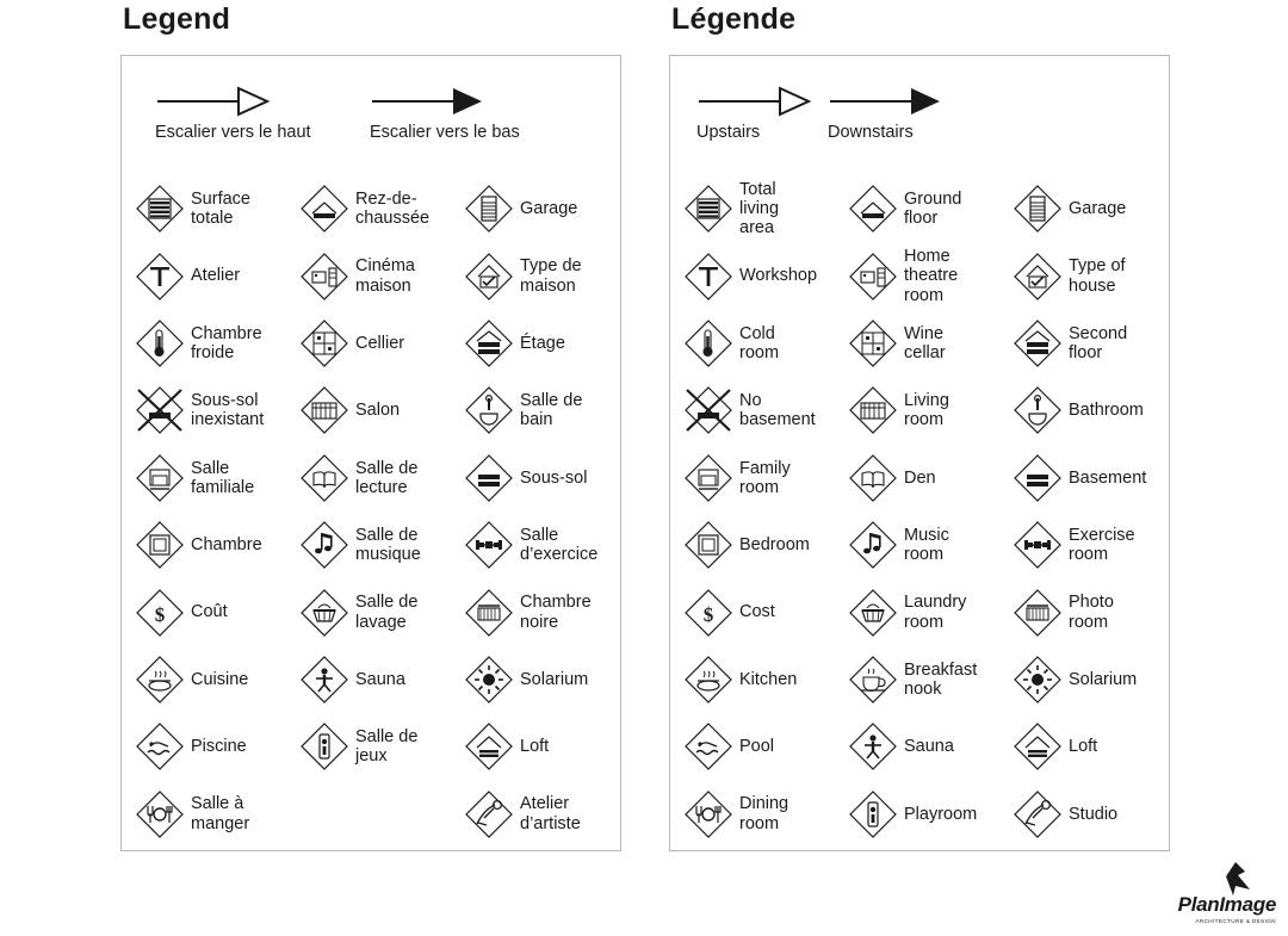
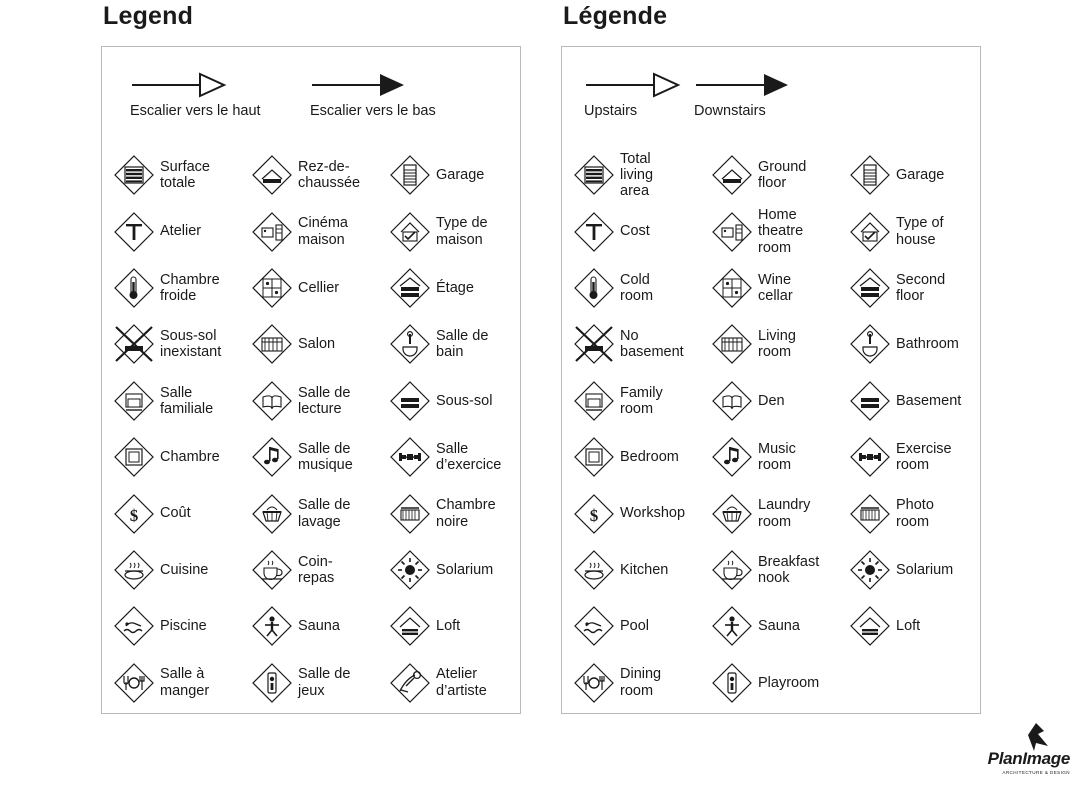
  Legend
  Escalier vers le haut
  Escalier vers le bas
  Surface
  totale
  Atelier
  Chambre
  froide
  Sous-sol
  inexistant
  Salle
  familiale
  Chambre
  $
  Coût
  Cuisine
  Piscine
  Salle à
  manger
  Rez-de-
  chaussée
  Cinéma
  maison
  Cellier
  Salon
  Salle de
  lecture
  Salle de
  musique
  Salle de
  lavage
+ Coin-
+ repas
  Sauna
  Salle de
  jeux
  Garage
  Type de
  maison
  Étage
  Salle de
  bain
  Sous-sol
  Salle
  d’exercice
  Chambre
  noire
  Solarium
  Loft
  Atelier
  d’artiste
  Légende
  Upstairs
  Downstairs
  Total
  living
  area
- Workshop
+ Cost
  Cold
  room
  No
  basement
  Family
  room
  Bedroom
  $
- Cost
+ Workshop
  Kitchen
  Pool
  Dining
  room
  Ground
  floor
  Home
  theatre
  room
  Wine
  cellar
  Living
  room
  Den
  Music
  room
  Laundry
  room
  Breakfast
  nook
  Sauna
  Playroom
  Garage
  Type of
  house
  Second
  floor
  Bathroom
  Basement
  Exercise
  room
  Photo
  room
  Solarium
  Loft
- Studio
  PlanImage
